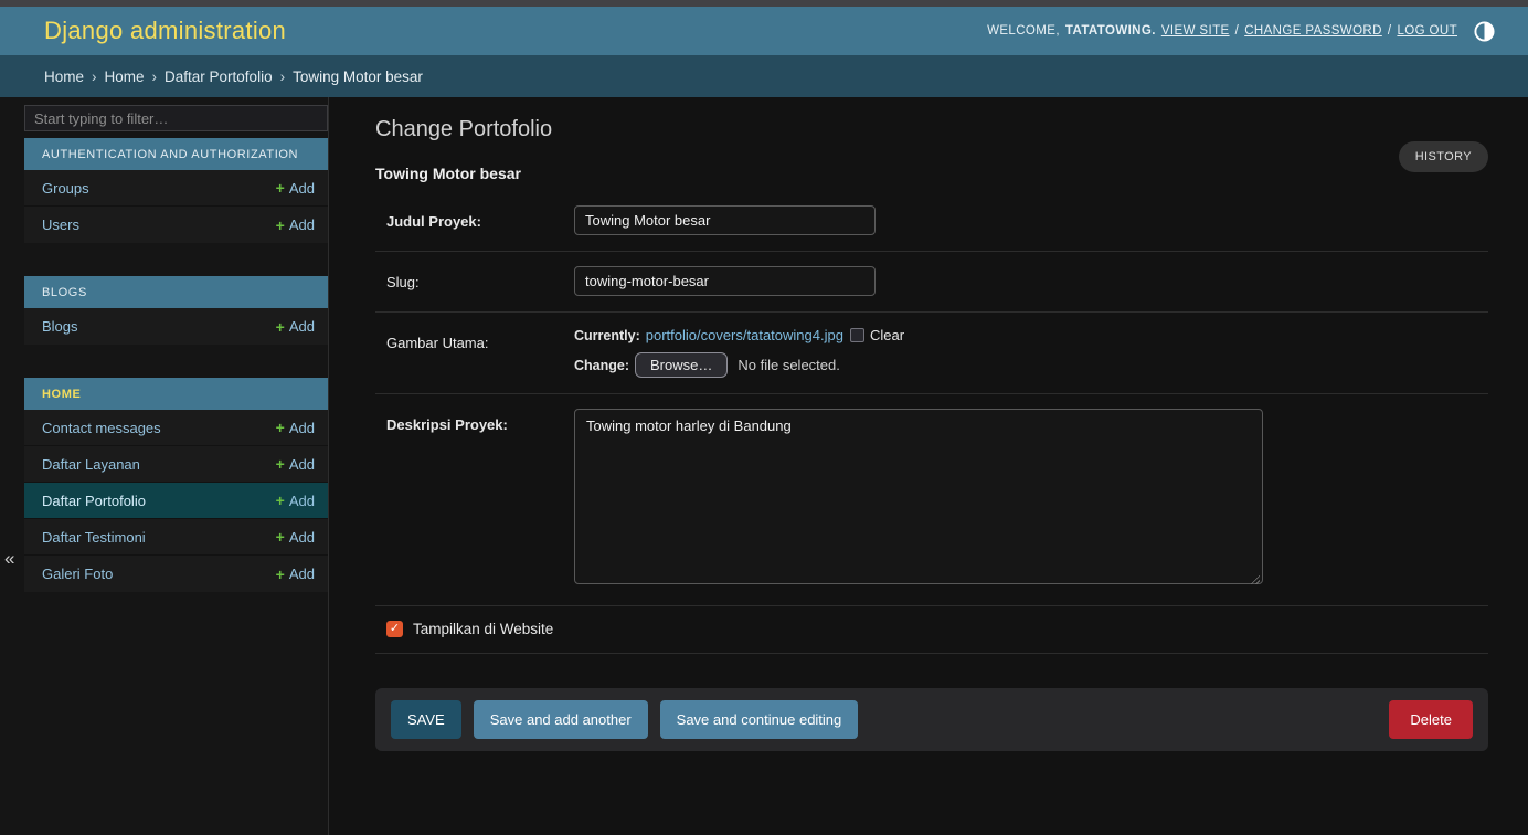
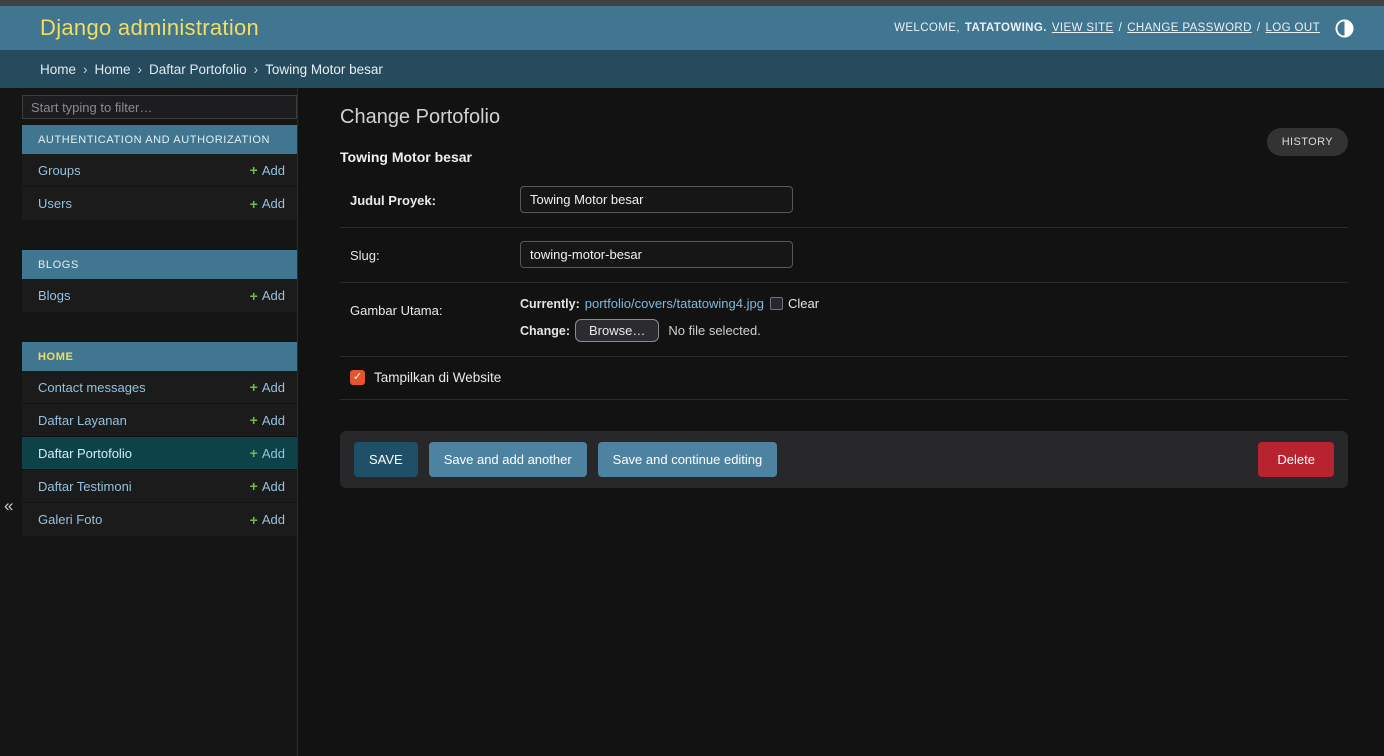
  Django administration
  WELCOME,
  TATATOWING.
  VIEW SITE
  /
  CHANGE PASSWORD
  /
  LOG OUT
  Home
  ›
  Home
  ›
  Daftar Portofolio
  ›
  Towing Motor besar
  «
  Start typing to filter…
  AUTHENTICATION AND AUTHORIZATION
  Groups
  +
  Add
  Users
  +
  Add
  BLOGS
  Blogs
  +
  Add
  HOME
  Contact messages
  +
  Add
  Daftar Layanan
  +
  Add
  Daftar Portofolio
  +
  Add
  Daftar Testimoni
  +
  Add
  Galeri Foto
  +
  Add
  Change Portofolio
  HISTORY
  Towing Motor besar
  Judul Proyek:
  Towing Motor besar
  Slug:
  towing-motor-besar
  Gambar Utama:
  Currently:
  portfolio/covers/tatatowing4.jpg
  Clear
  Change:
  Browse…
  No file selected.
- Deskripsi Proyek:
- Towing motor harley di Bandung
  ✓
  Tampilkan di Website
  SAVE
  Save and add another
  Save and continue editing
  Delete
